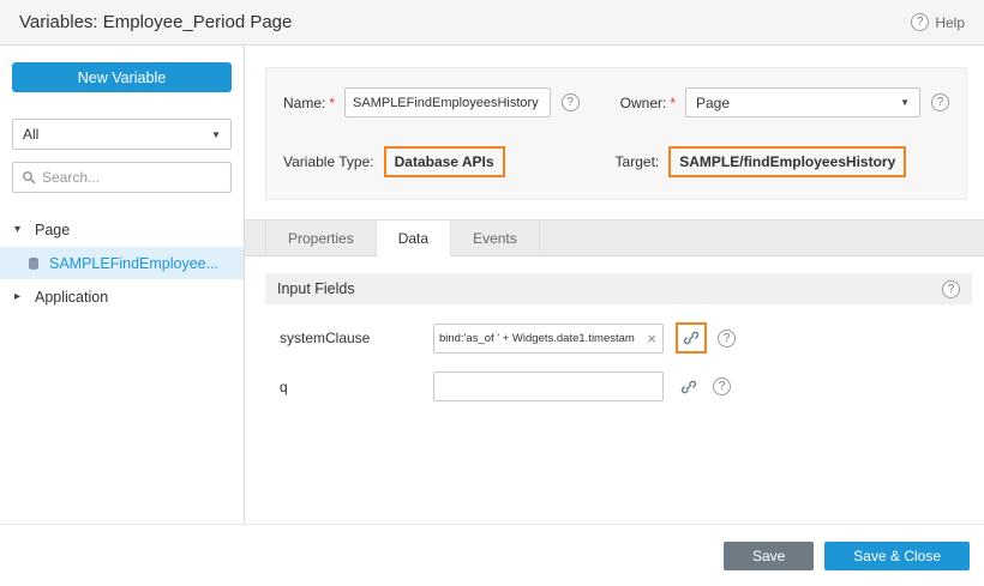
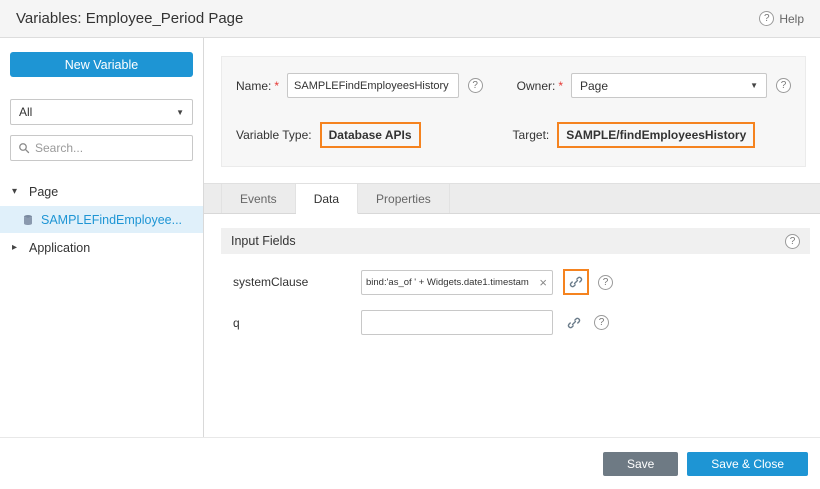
  Variables: Employee_Period Page
  ?
  Help
  New Variable
  All
  ▼
  Search...
  ▾
  Page
  SAMPLEFindEmployee...
  ▸
  Application
  Name:
  *
  SAMPLEFindEmployeesHistory
  ?
  Owner:
  *
  Page
  ▼
  ?
  Variable Type:
  Database APIs
  Target:
  SAMPLE/findEmployeesHistory
- Properties
+ Events
  Data
- Events
+ Properties
  Input Fields
  ?
  systemClause
  bind:'as_of ' + Widgets.date1.timestam
  ×
  ?
  q
  ?
  Save
  Save & Close
